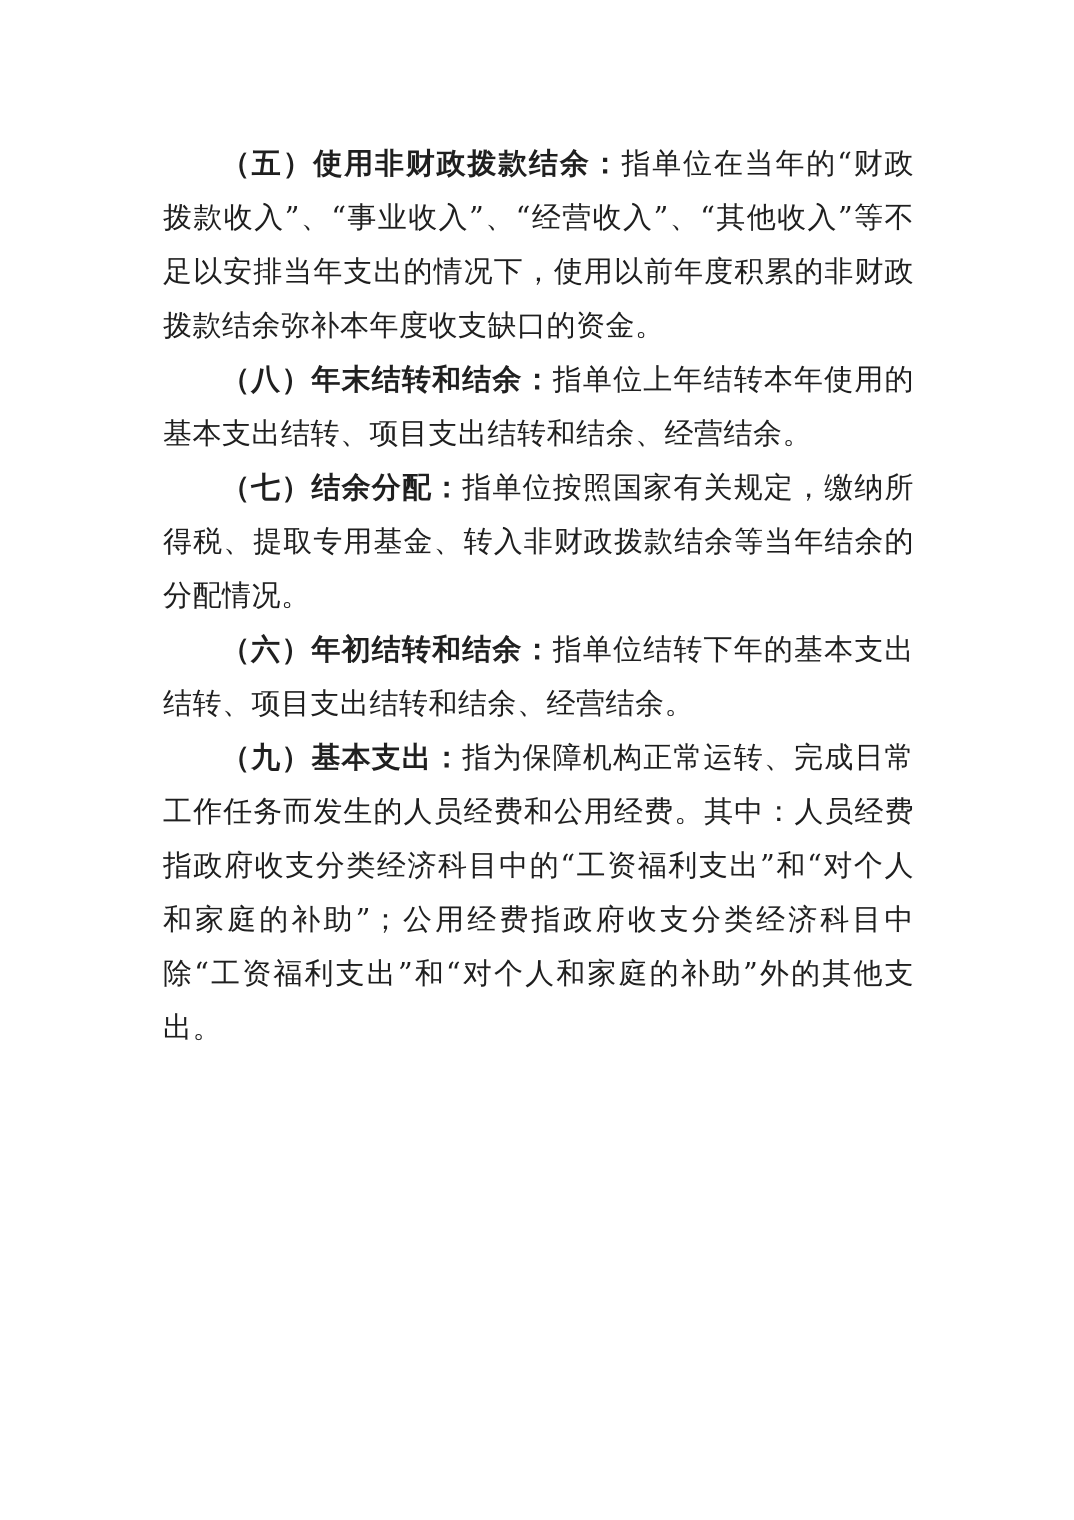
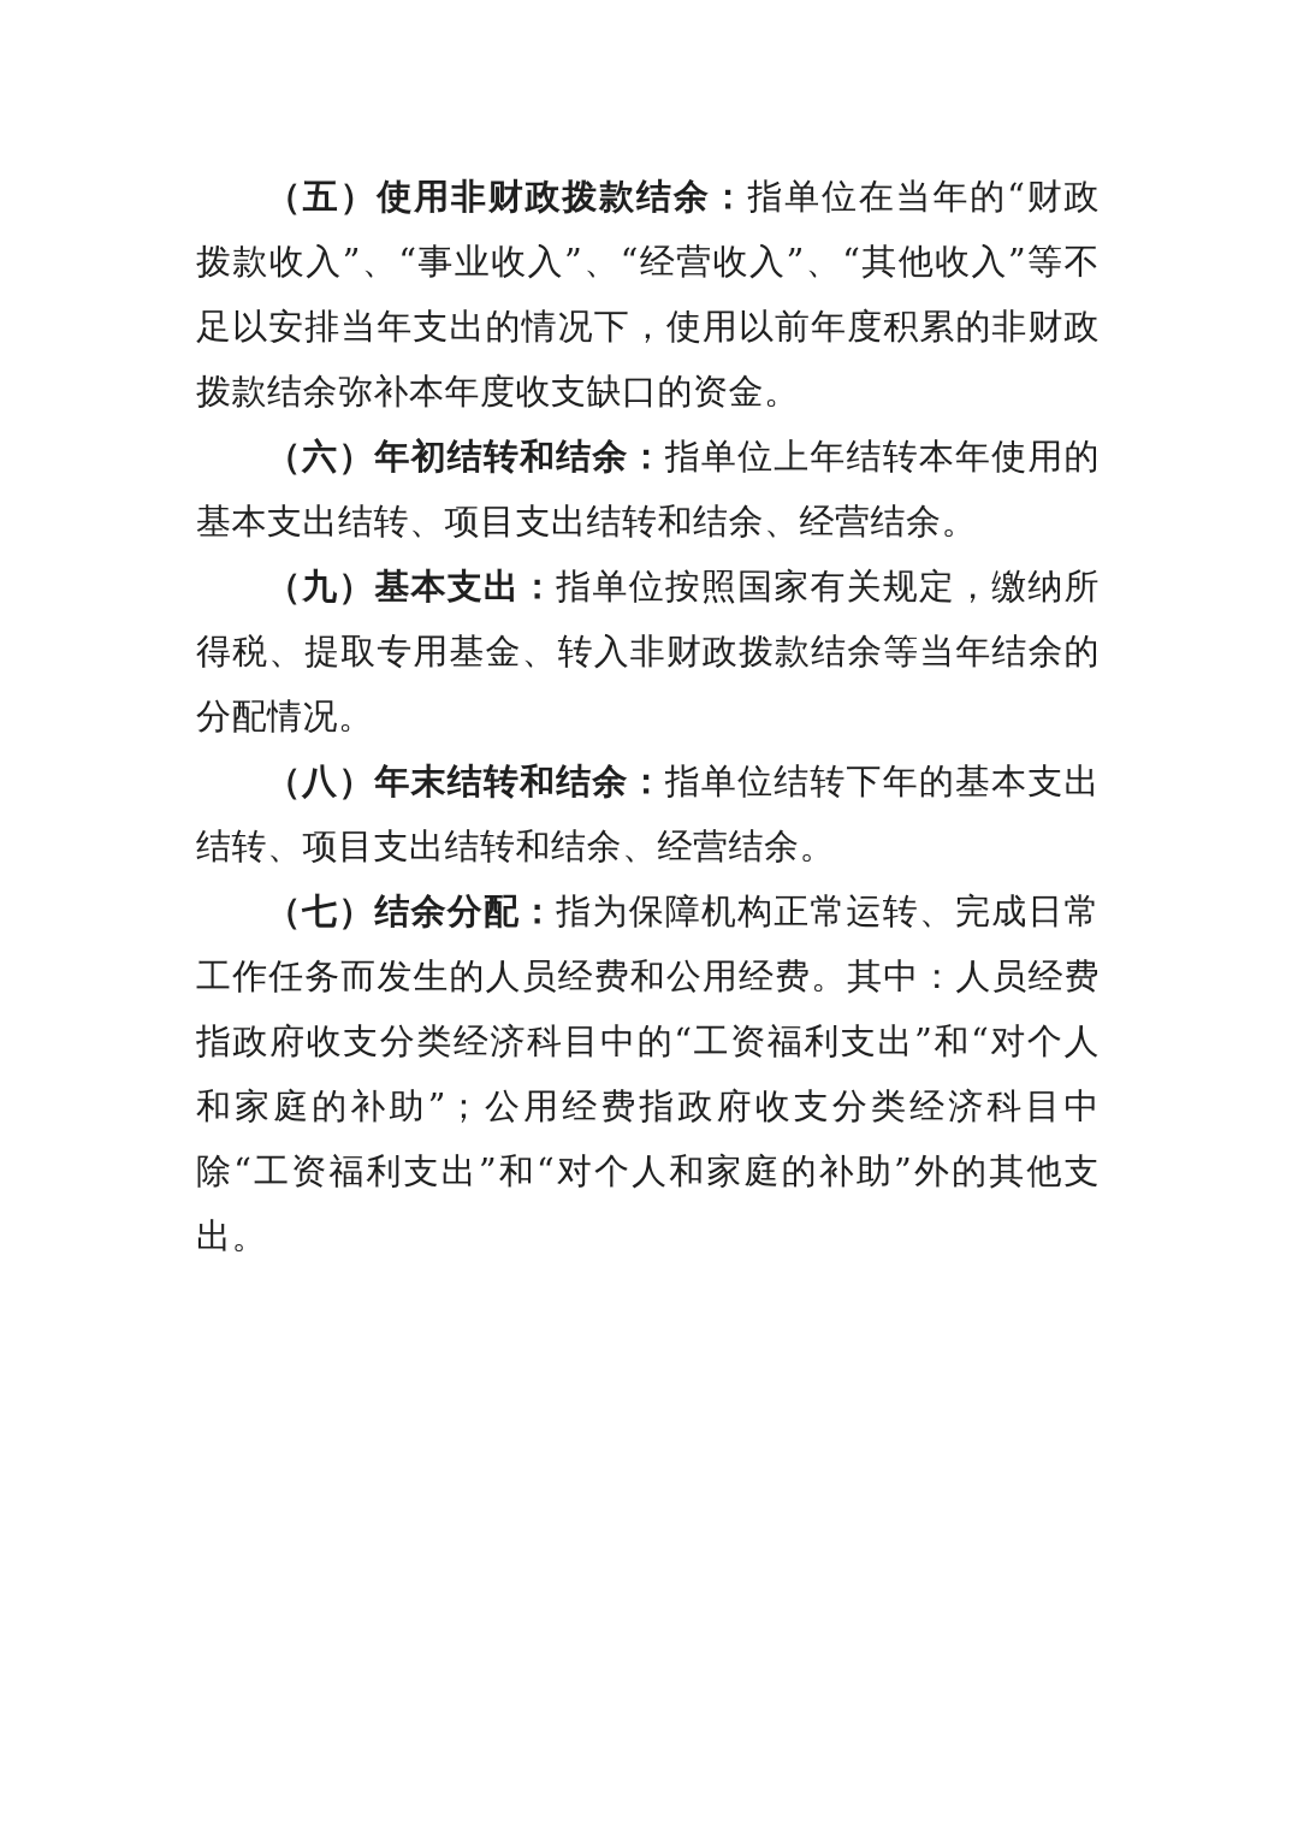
  （五）使用非财政拨款结余：指单位在当年的“财政拨款收入”、“事业收入”、“经营收入”、“其他收入”等不足以安排当年支出的情况下，使用以前年度积累的非财政拨款结余弥补本年度收支缺口的资金。
- （八）年末结转和结余：指单位上年结转本年使用的基本支出结转、项目支出结转和结余、经营结余。
+ （六）年初结转和结余：指单位上年结转本年使用的基本支出结转、项目支出结转和结余、经营结余。
- （七）结余分配：指单位按照国家有关规定，缴纳所得税、提取专用基金、转入非财政拨款结余等当年结余的分配情况。
+ （九）基本支出：指单位按照国家有关规定，缴纳所得税、提取专用基金、转入非财政拨款结余等当年结余的分配情况。
- （六）年初结转和结余：指单位结转下年的基本支出结转、项目支出结转和结余、经营结余。
+ （八）年末结转和结余：指单位结转下年的基本支出结转、项目支出结转和结余、经营结余。
- （九）基本支出：指为保障机构正常运转、完成日常工作任务而发生的人员经费和公用经费。其中：人员经费指政府收支分类经济科目中的“工资福利支出”和“对个人和家庭的补助”；公用经费指政府收支分类经济科目中除“工资福利支出”和“对个人和家庭的补助”外的其他支出。
+ （七）结余分配：指为保障机构正常运转、完成日常工作任务而发生的人员经费和公用经费。其中：人员经费指政府收支分类经济科目中的“工资福利支出”和“对个人和家庭的补助”；公用经费指政府收支分类经济科目中除“工资福利支出”和“对个人和家庭的补助”外的其他支出。
